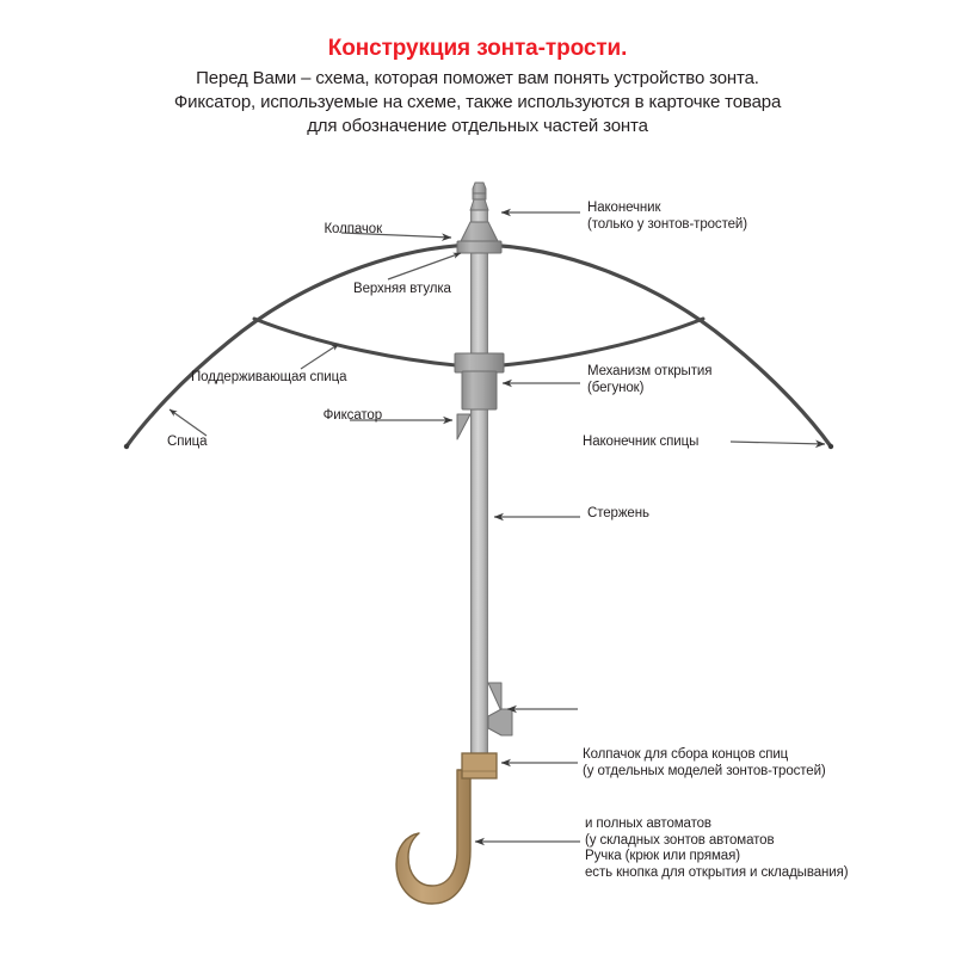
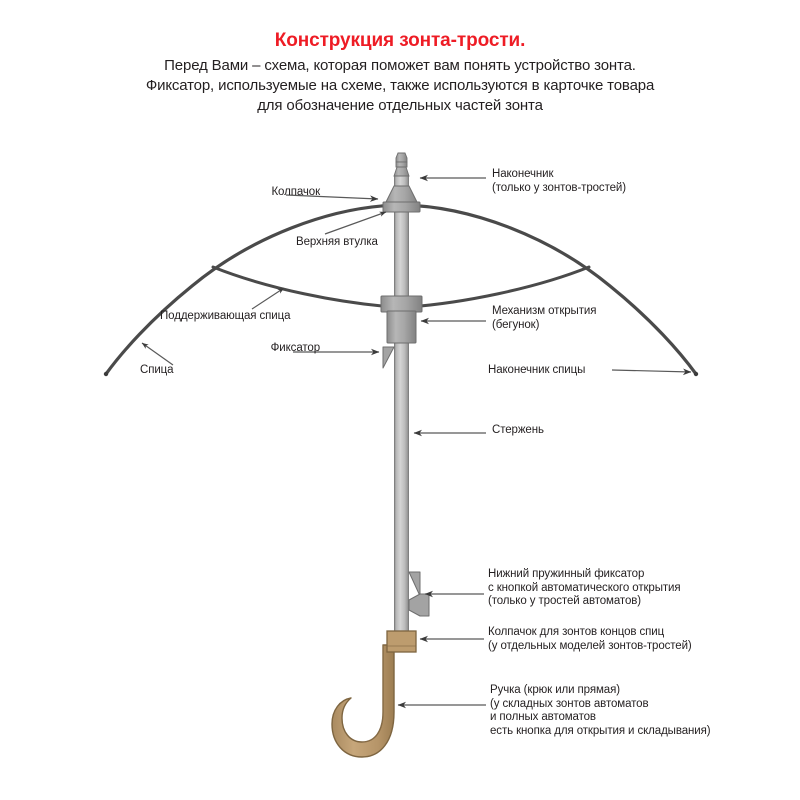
  Конструкция зонта-трости.
  Перед Вами – схема, которая поможет вам понять устройство зонта.
  Фиксатор, используемые на схеме, также используются в карточке товара
  для обозначение отдельных частей зонта
  Наконечник
  (только у зонтов-тростей)
  Колпачок
  Верхняя втулка
  Поддерживающая спица
  Спица
  Фиксатор
  Механизм открытия
  (бегунок)
  Наконечник спицы
  Стержень
+ Нижний пружинный фиксатор
+ с кнопкой автоматического открытия
+ (только у тростей автоматов)
- Колпачок для сбора концов спиц
+ Колпачок для зонтов концов спиц
  (у отдельных моделей зонтов-тростей)
- и полных автоматов
+ Ручка (крюк или прямая)
  (у складных зонтов автоматов
- Ручка (крюк или прямая)
+ и полных автоматов
  есть кнопка для открытия и складывания)
